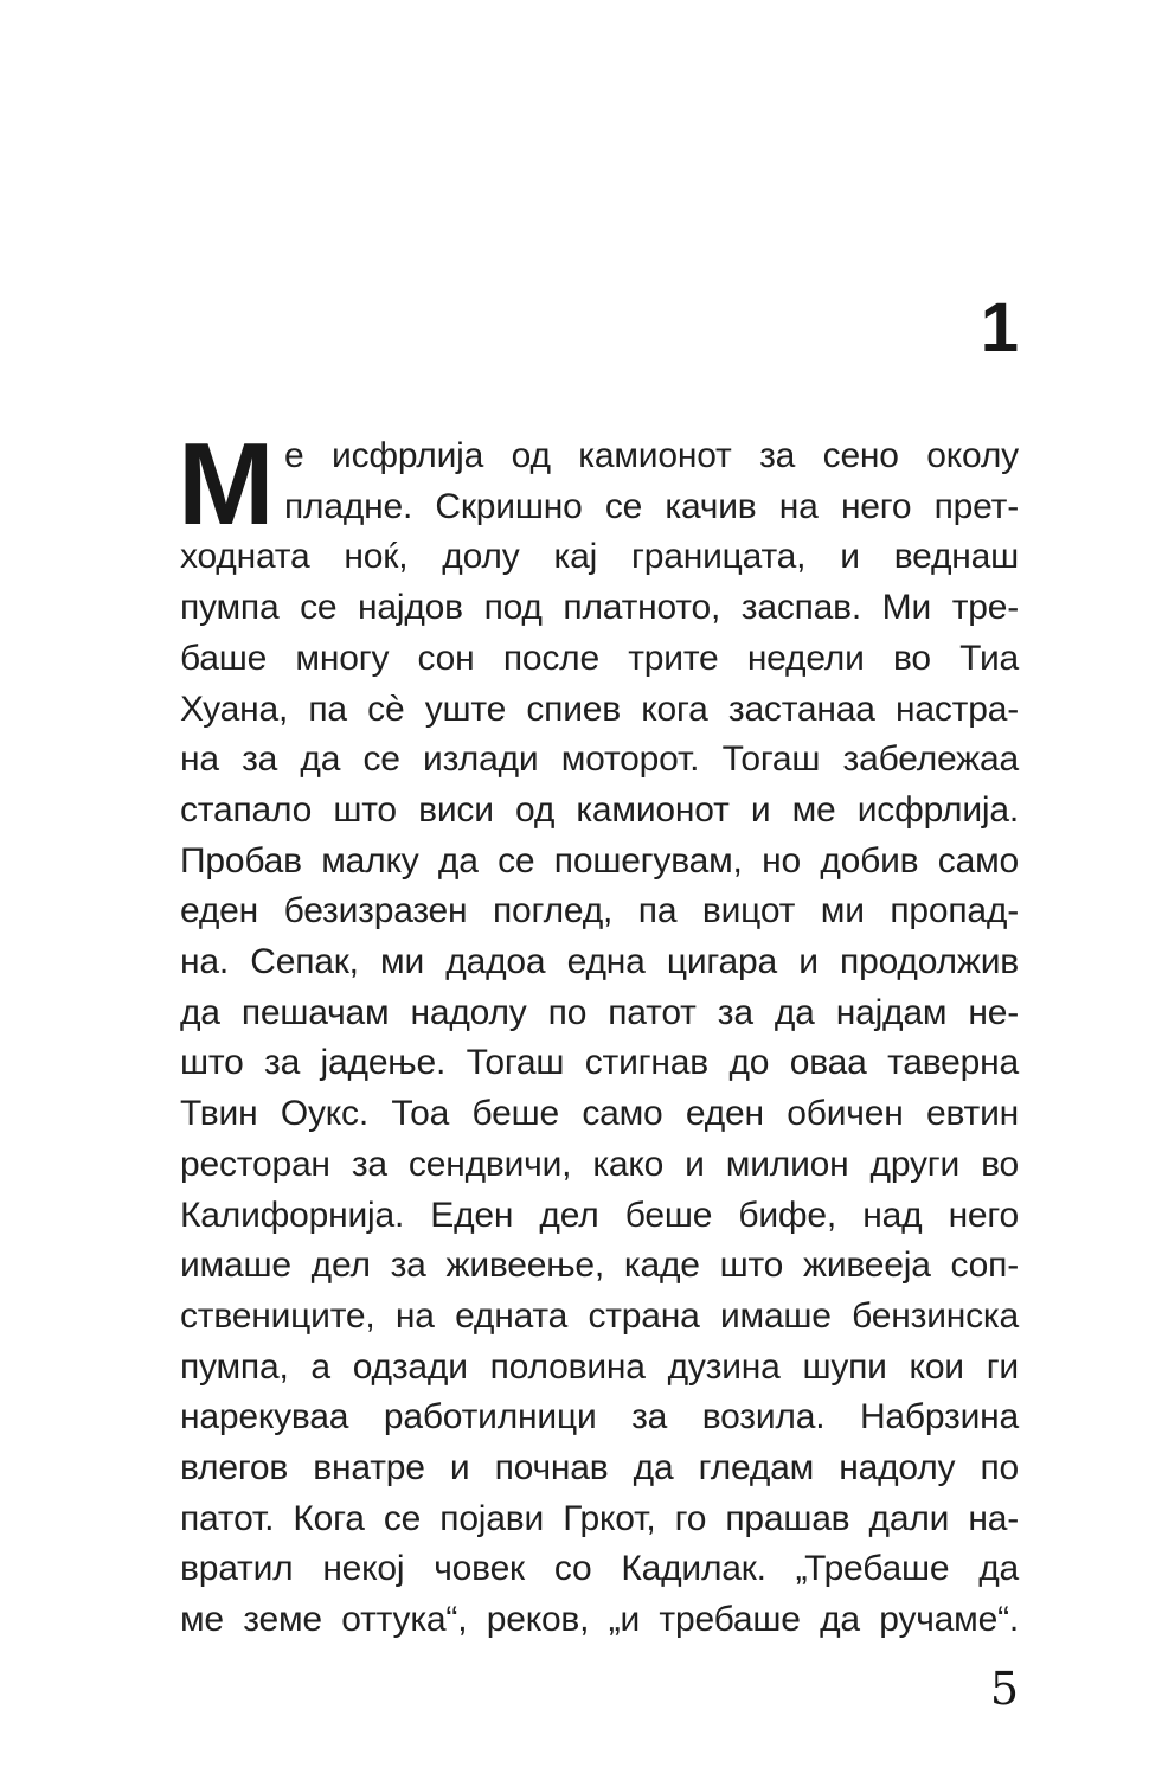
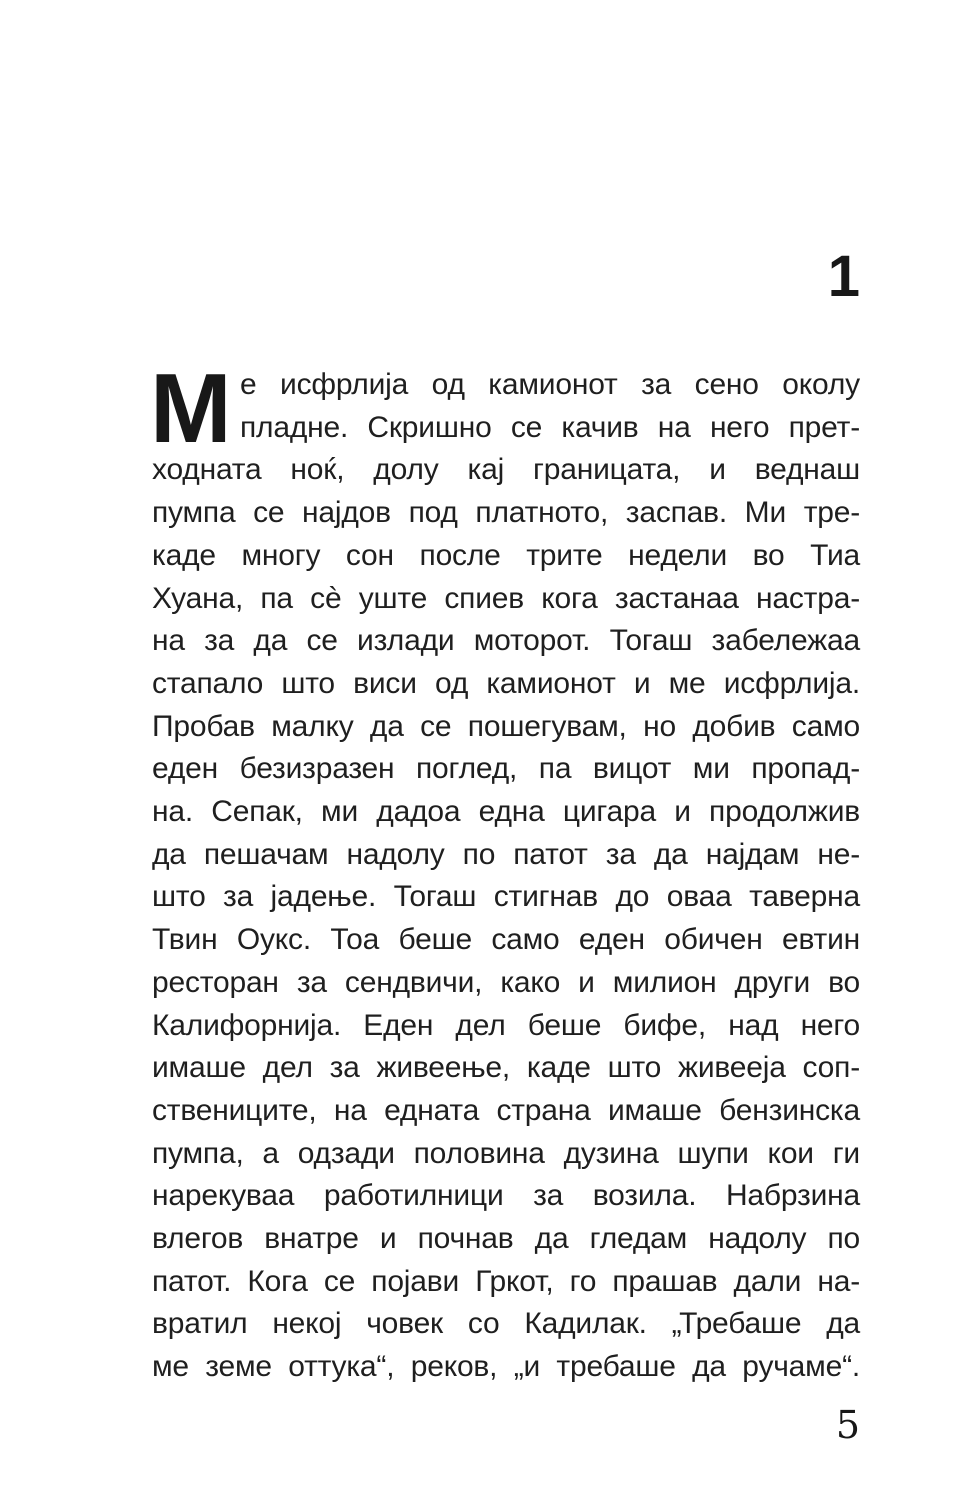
  1
  М
  е исфрлија од камионот за сено околу
  пладне. Скришно се качив на него прет-
  ходната ноќ, долу кај границата, и веднаш
  пумпа се најдов под платното, заспав. Ми тре-
- баше многу сон после трите недели во Тиа
+ каде многу сон после трите недели во Тиа
  Хуана, па сè уште спиев кога застанаа настра-
  на за да се излади моторот. Тогаш забележаа
  стапало што виси од камионот и ме исфрлија.
  Пробав малку да се пошегувам, но добив само
  еден безизразен поглед, па вицот ми пропад-
  на. Сепак, ми дадоа една цигара и продолжив
  да пешачам надолу по патот за да најдам не-
  што за јадење. Тогаш стигнав до оваа таверна
  Твин Оукс. Тоа беше само еден обичен евтин
  ресторан за сендвичи, како и милион други во
  Калифорнија. Еден дел беше бифе, над него
  имаше дел за живеење, каде што живееја соп-
  ствениците, на едната страна имаше бензинска
  пумпа, а одзади половина дузина шупи кои ги
  нарекуваа работилници за возила. Набрзина
  влегов внатре и почнав да гледам надолу по
  патот. Кога се појави Гркот, го прашав дали на-
  вратил некој човек со Кадилак. „Требаше да
  ме земе оттука“, реков, „и требаше да ручаме“.
  5
